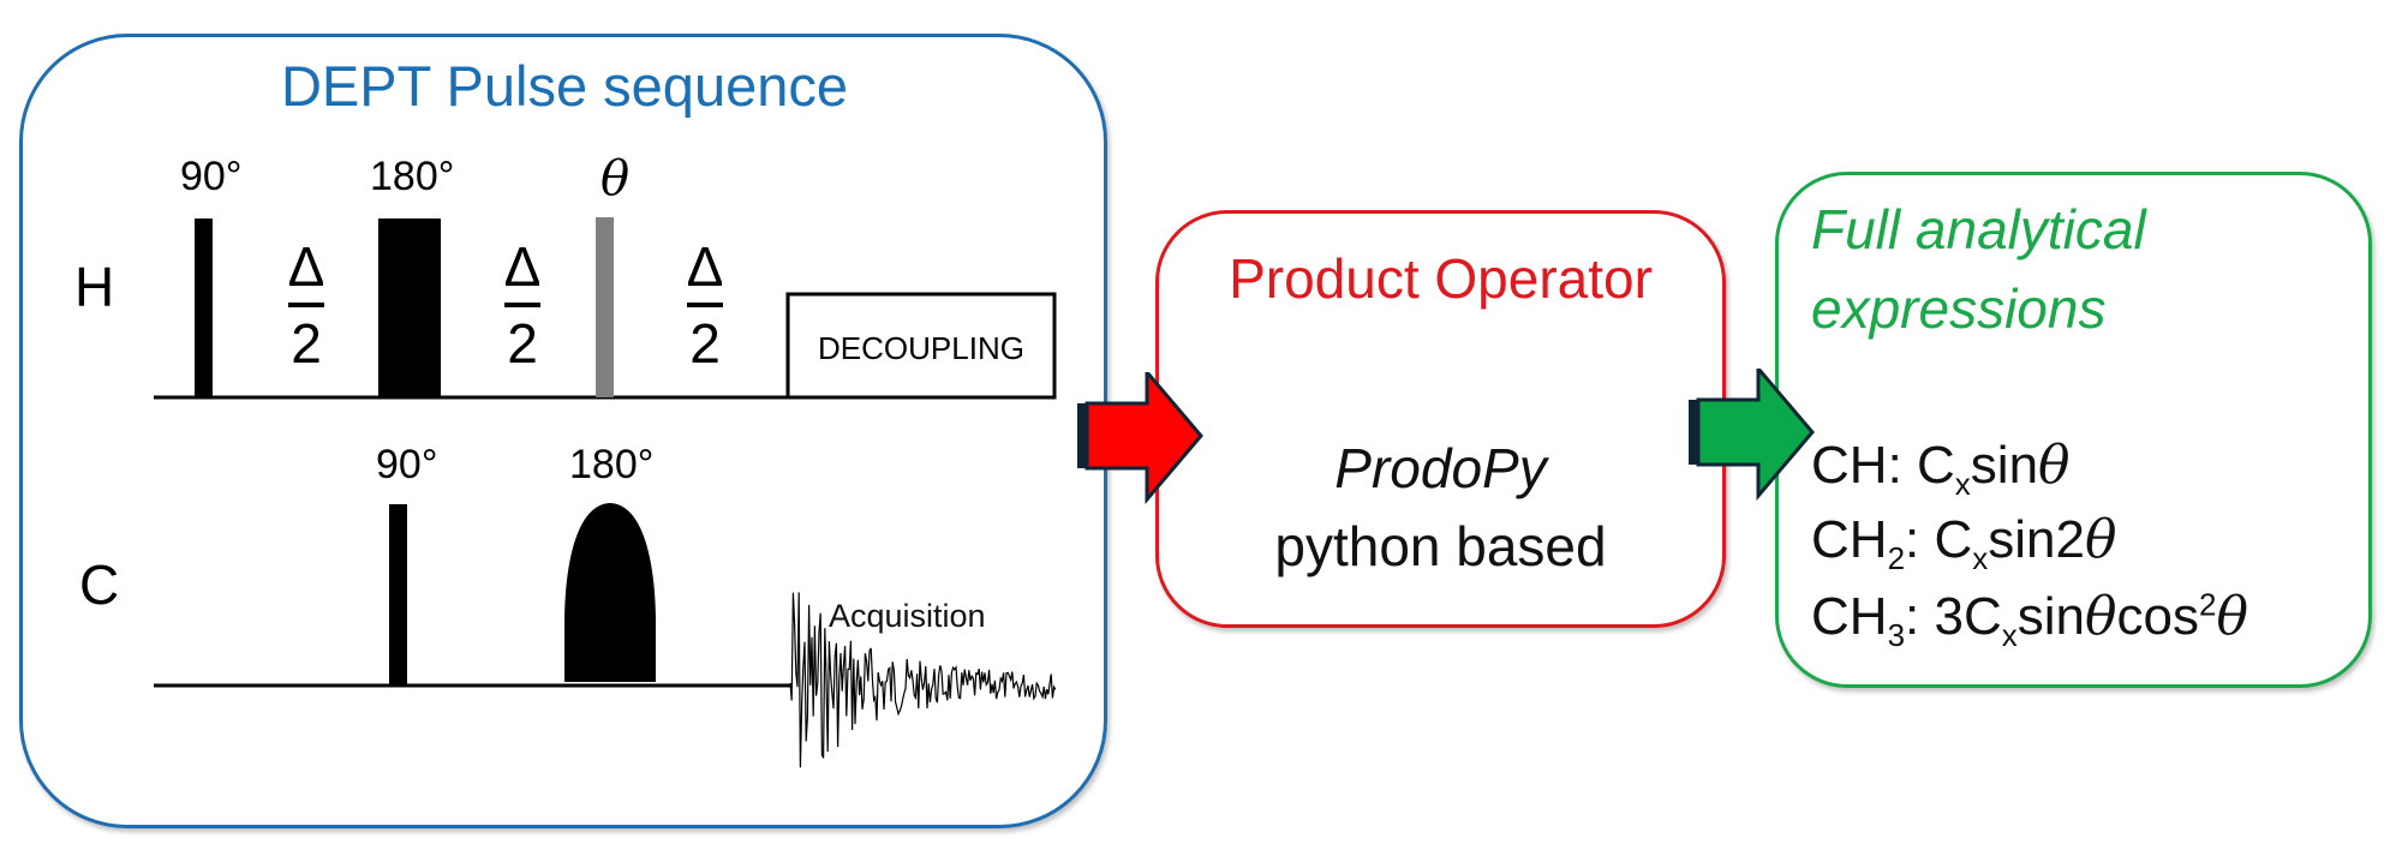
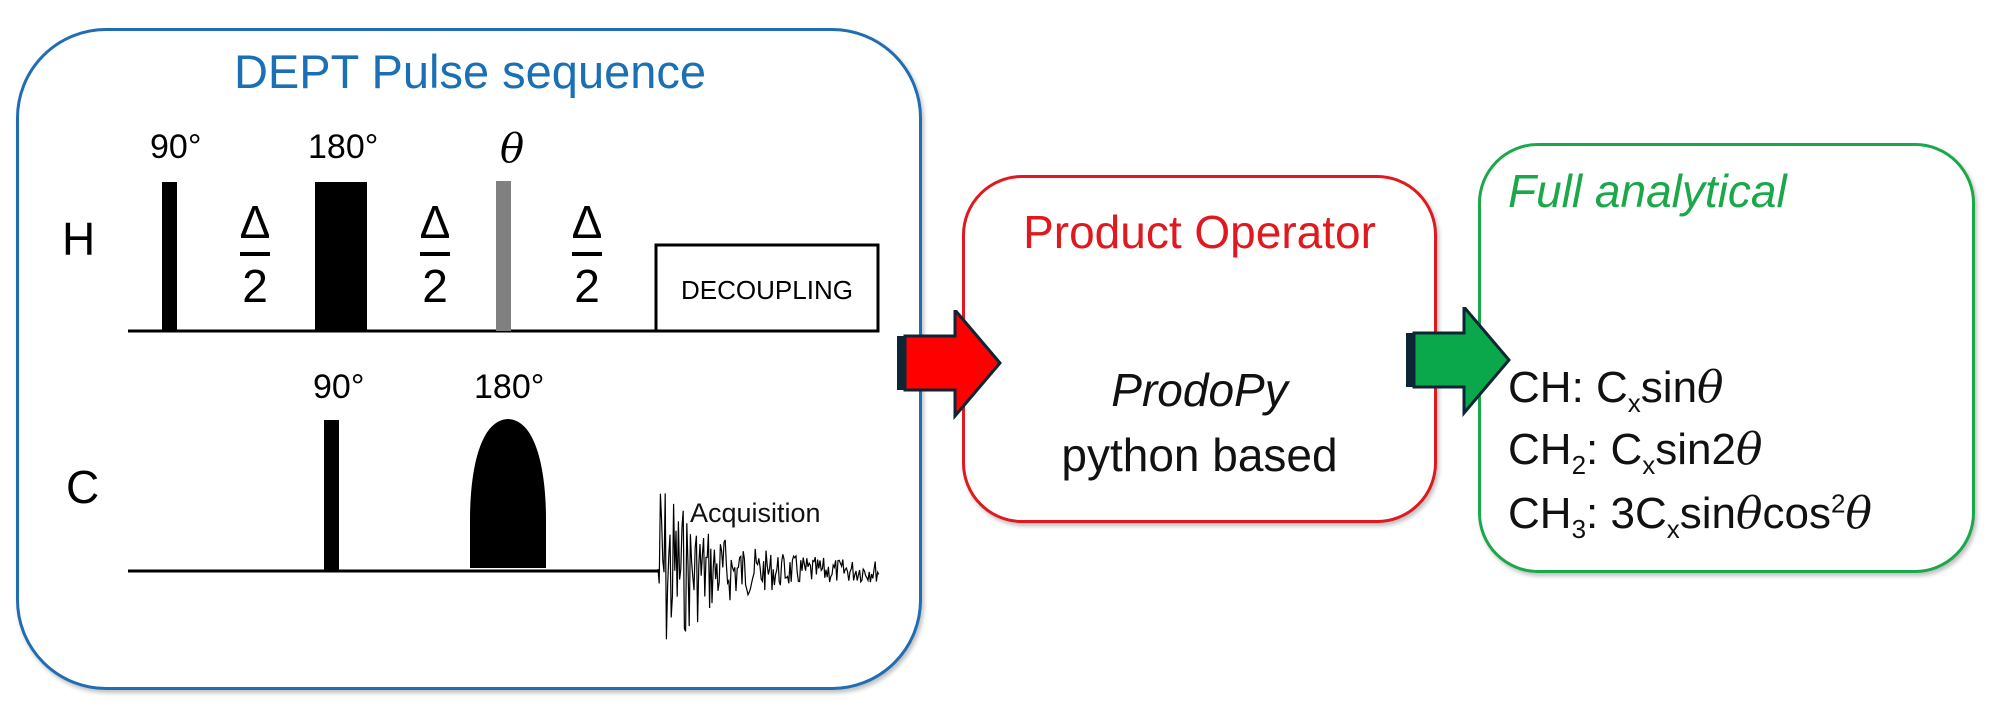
  DEPT Pulse sequence
  H
  90°
  180°
  θ
  Δ
  2
  Δ
  2
  Δ
  2
  DECOUPLING
  C
  90°
  180°
  Acquisition
  Product Operator
  ProdoPy
  python based
  Full analytical
- expressions
  CH: Cxsinθ
  CH2: Cxsin2θ
  CH3: 3Cxsinθcos2θ
